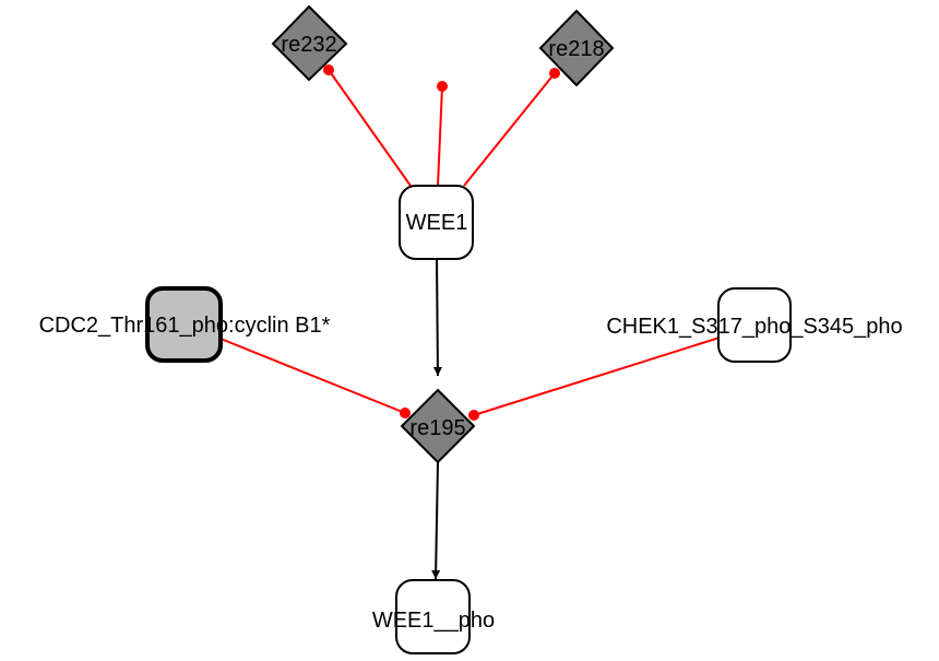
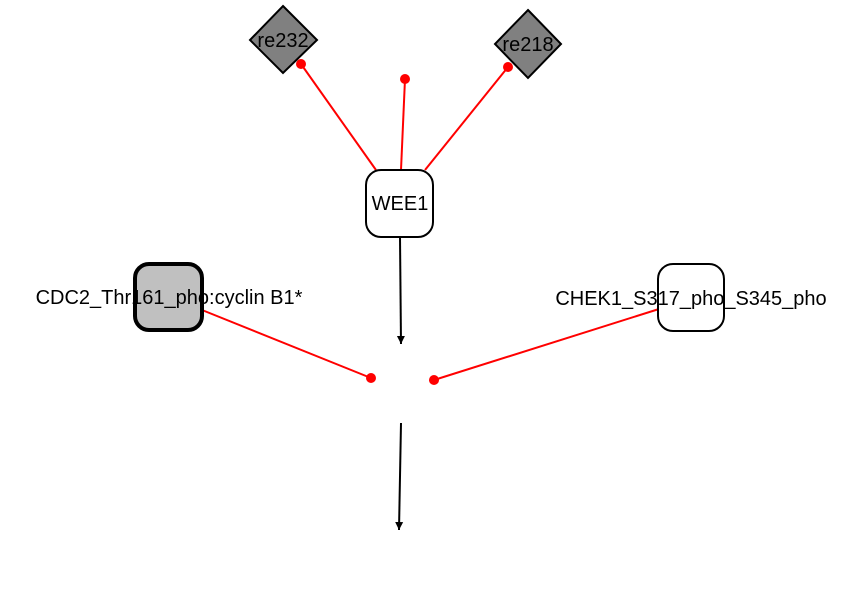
  re232
  re218
  WEE1
  CDC2_Thr161_pho:cyclin B1*
  CHEK1_S317_pho_S345_pho
- re195
- WEE1__pho
